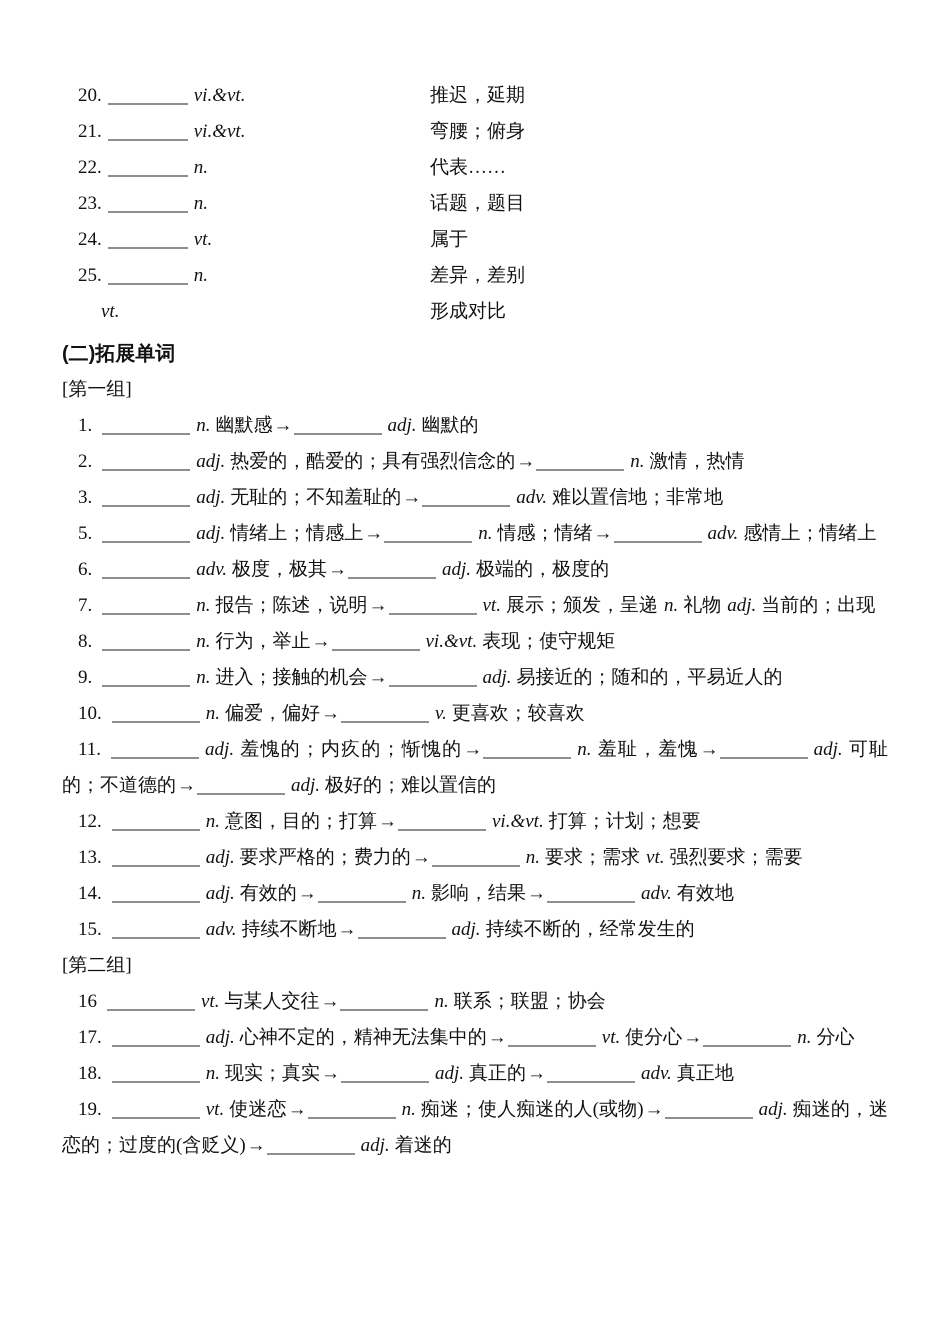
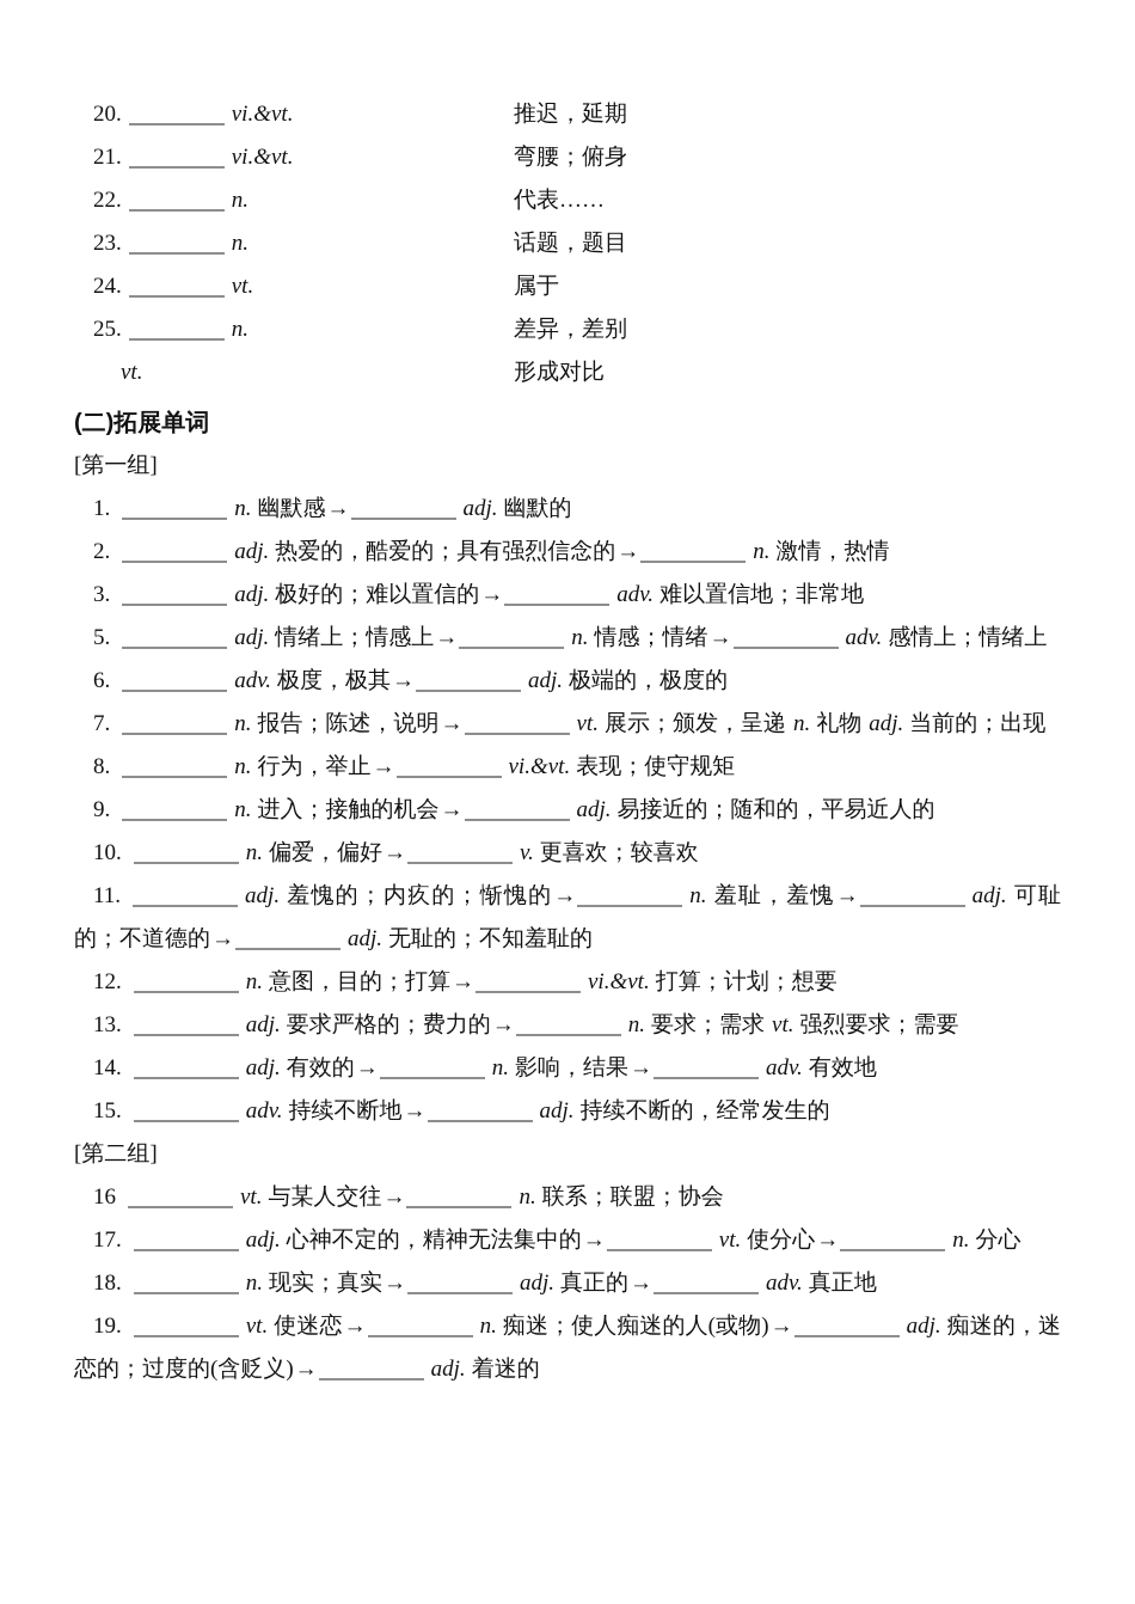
  20. vi.&vt.
  推迟，延期
  21. vi.&vt.
  弯腰；俯身
  22. n.
  代表……
  23. n.
  话题，题目
  24. vt.
  属于
  25. n.
  差异，差别
  vt.
  形成对比
  (二)拓展单词
  [第一组]
  1. n. 幽默感→ adj. 幽默的
  2. adj. 热爱的，酷爱的；具有强烈信念的→ n. 激情，热情
- 3. adj. 无耻的；不知羞耻的→ adv. 难以置信地；非常地
+ 3. adj. 极好的；难以置信的→ adv. 难以置信地；非常地
  5. adj. 情绪上；情感上→ n. 情感；情绪→ adv. 感情上；情绪上
  6. adv. 极度，极其→ adj. 极端的，极度的
  7. n. 报告；陈述，说明→ vt. 展示；颁发，呈递 n. 礼物 adj. 当前的；出现
  8. n. 行为，举止→ vi.&vt. 表现；使守规矩
  9. n. 进入；接触的机会→ adj. 易接近的；随和的，平易近人的
  10. n. 偏爱，偏好→ v. 更喜欢；较喜欢
- 11. adj. 羞愧的；内疚的；惭愧的→ n. 羞耻，羞愧→ adj. 可耻的；不道德的→ adj. 极好的；难以置信的
+ 11. adj. 羞愧的；内疚的；惭愧的→ n. 羞耻，羞愧→ adj. 可耻的；不道德的→ adj. 无耻的；不知羞耻的
  12. n. 意图，目的；打算→ vi.&vt. 打算；计划；想要
  13. adj. 要求严格的；费力的→ n. 要求；需求 vt. 强烈要求；需要
  14. adj. 有效的→ n. 影响，结果→ adv. 有效地
  15. adv. 持续不断地→ adj. 持续不断的，经常发生的
  [第二组]
  16 vt. 与某人交往→ n. 联系；联盟；协会
  17. adj. 心神不定的，精神无法集中的→ vt. 使分心→ n. 分心
  18. n. 现实；真实→ adj. 真正的→ adv. 真正地
  19. vt. 使迷恋→ n. 痴迷；使人痴迷的人(或物)→ adj. 痴迷的，迷恋的；过度的(含贬义)→ adj. 着迷的
